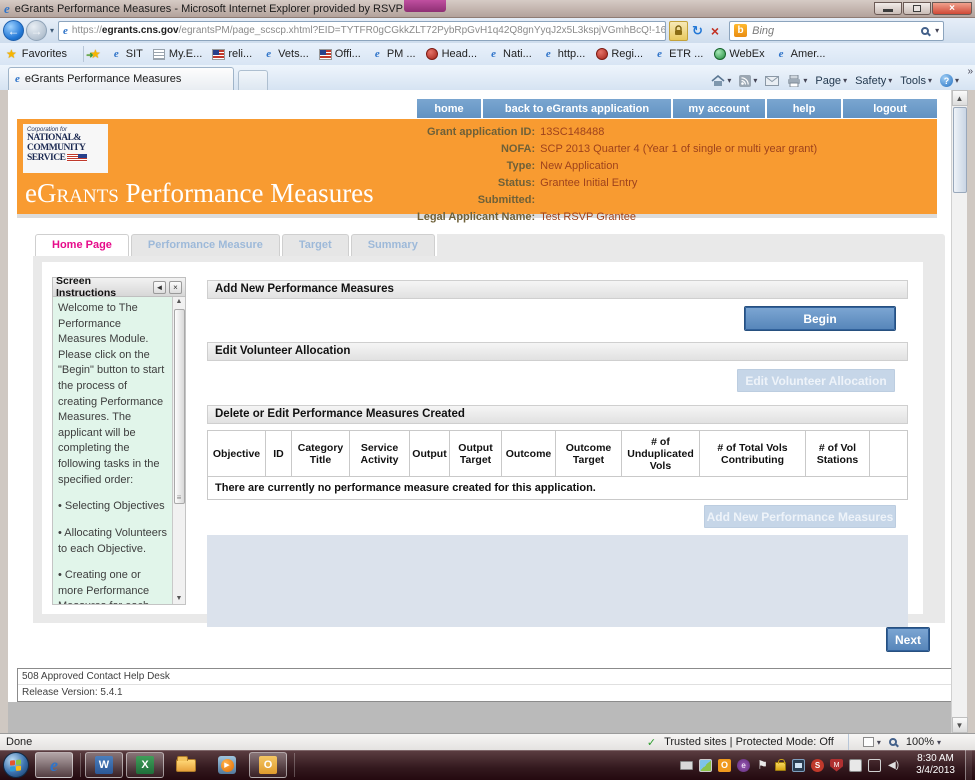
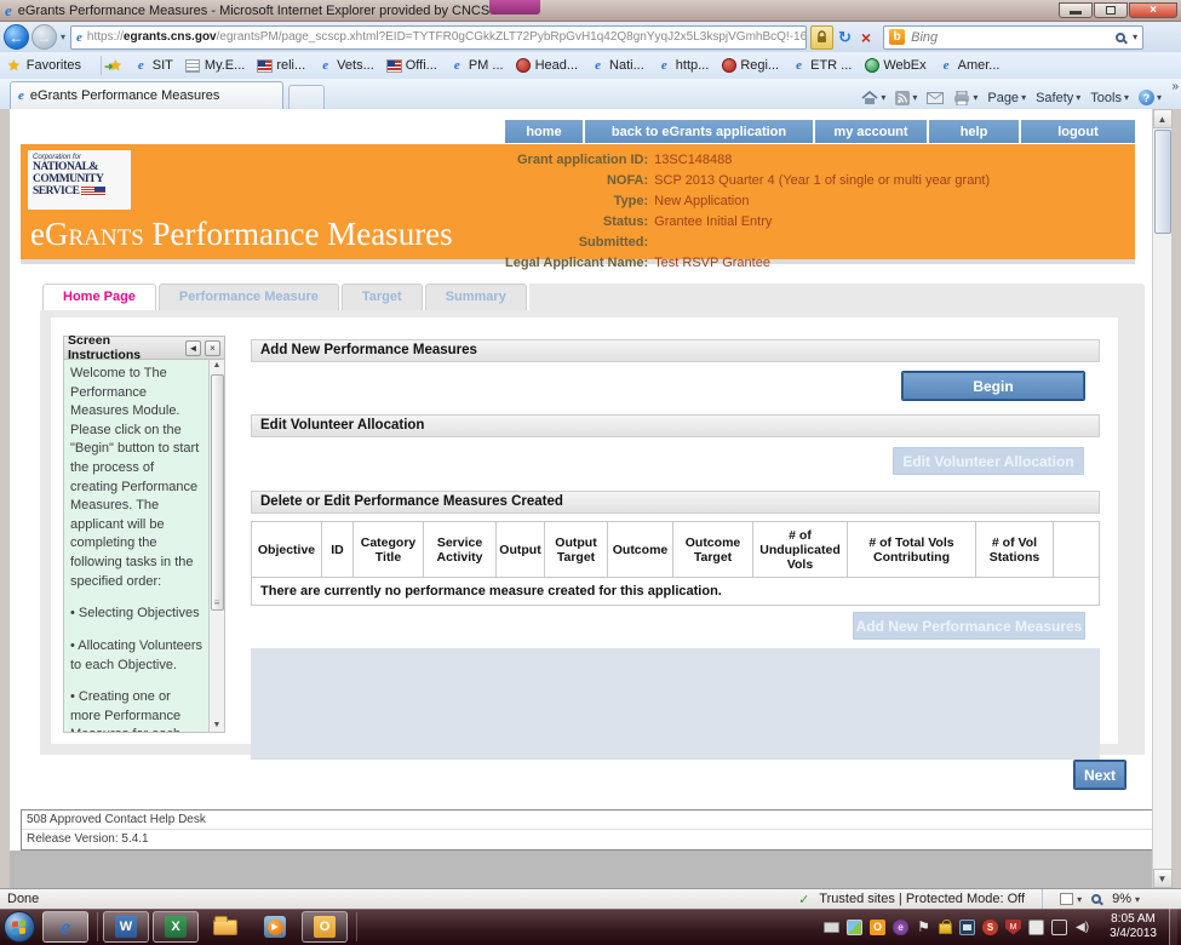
  e
- eGrants Performance Measures - Microsoft Internet Explorer provided by RSVP
+ eGrants Performance Measures - Microsoft Internet Explorer provided by CNCS
  ×
  ←
  →
  ▾
  e
  https://
  egrants.cns.gov
  /egrantsPM/page_scscp.xhtml?EID=TYTFR0gCGkkZLT72PybRpGvH1q42Q8gnYyqJ2x5L3kspjVGmhBcQ!-16
  ↻
  ×
  b
  Bing
  ▾
  ★
  Favorites
  ➜
  ★
  e
  SIT
  My.E...
  reli...
  e
  Vets...
  Offi...
  e
  PM ...
  Head...
  e
  Nati...
  e
  http...
  Regi...
  e
  ETR ...
  WebEx
  e
  Amer...
  e
  eGrants Performance Measures
  ▾
  ▾
  ▾
  Page
  ▾
  Safety
  ▾
  Tools
  ▾
  ?
  ▾
  »
  home
  back to eGrants application
  my account
  help
  logout
  NATIONAL&
  COMMUNITY
  SERVICE
  eGrants Performance Measures
  Grant application ID:	13SC148488
  NOFA:	SCP 2013 Quarter 4 (Year 1 of single or multi year grant)
  Type:	New Application
  Status:	Grantee Initial Entry
  Submitted:
  Legal Applicant Name:	Test RSVP Grantee
  Home Page
  Performance Measure
  Target
  Summary
  Screen Instructions
  ◄
  ×
  Welcome to The Performance Measures Module. Please click on the "Begin" button to start the process of creating Performance Measures. The applicant will be completing the following tasks in the specified order:
  • Selecting Objectives
  • Allocating Volunteers to each Objective.
  ≡
  Add New Performance Measures
  Begin
  Edit Volunteer Allocation
  Edit Volunteer Allocation
  Delete or Edit Performance Measures Created
  Objective	ID	Category Title	Service Activity	Output	Output Target	Outcome	Outcome Target	# of Unduplicated Vols	# of Total Vols Contributing	# of Vol Stations
  There are currently no performance measure created for this application.
  Add New Performance Measures
  Next
  508 Approved Contact Help Desk
  Release Version: 5.4.1
  ▲
  ▼
  Done
  ✓
  Trusted sites | Protected Mode: Off
  ▾
- 100%
+ 9%
  ▾
  e
  W
  X
  O
  O
  e
  ⚑
  S
  ◀)
- 8:30 AM
+ 8:05 AM
  3/4/2013
